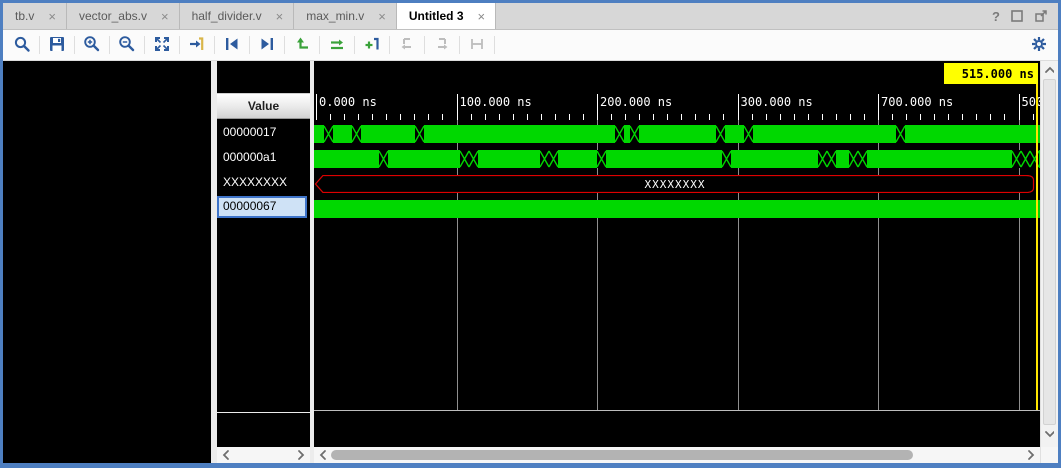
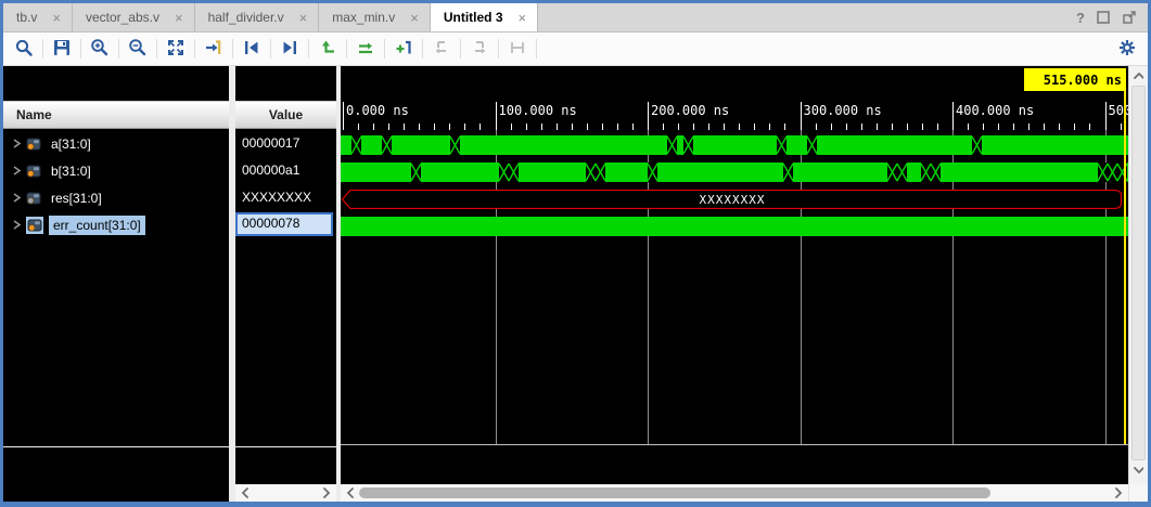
  tb.v
  ×
  vector_abs.v
  ×
  half_divider.v
  ×
  max_min.v
  ×
  Untitled 3
  ×
  ?
+ Name
+ a[31:0]
+ b[31:0]
+ res[31:0]
+ err_count[31:0]
  Value
  00000017
  000000a1
  XXXXXXXX
- 00000067
+ 00000078
  515.000 ns
  0.000 ns
  100.000 ns
  200.000 ns
  300.000 ns
- 700.000 ns
+ 400.000 ns
  XXXXXXXX
